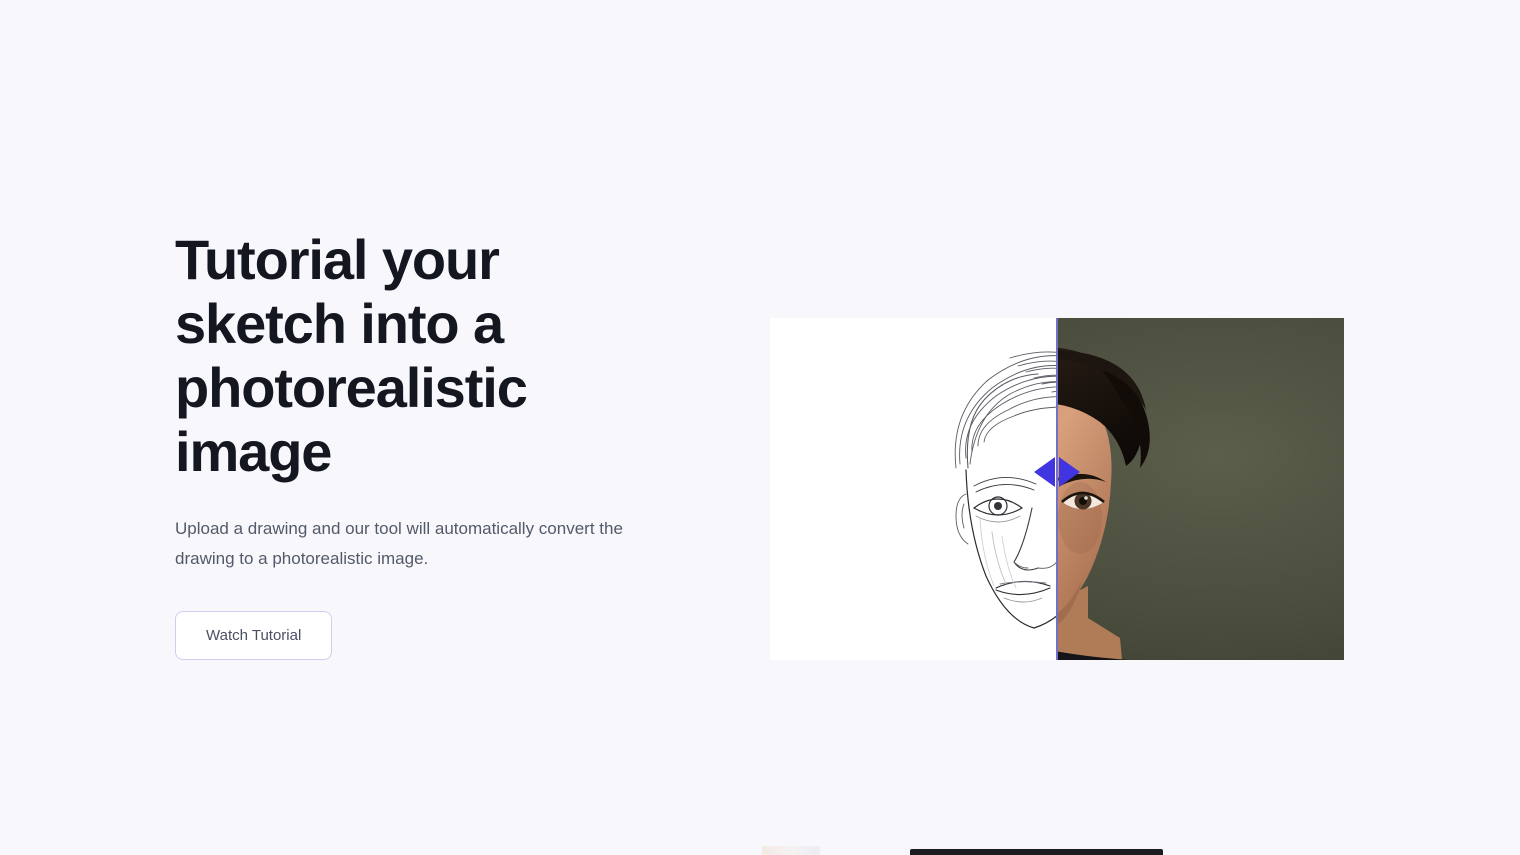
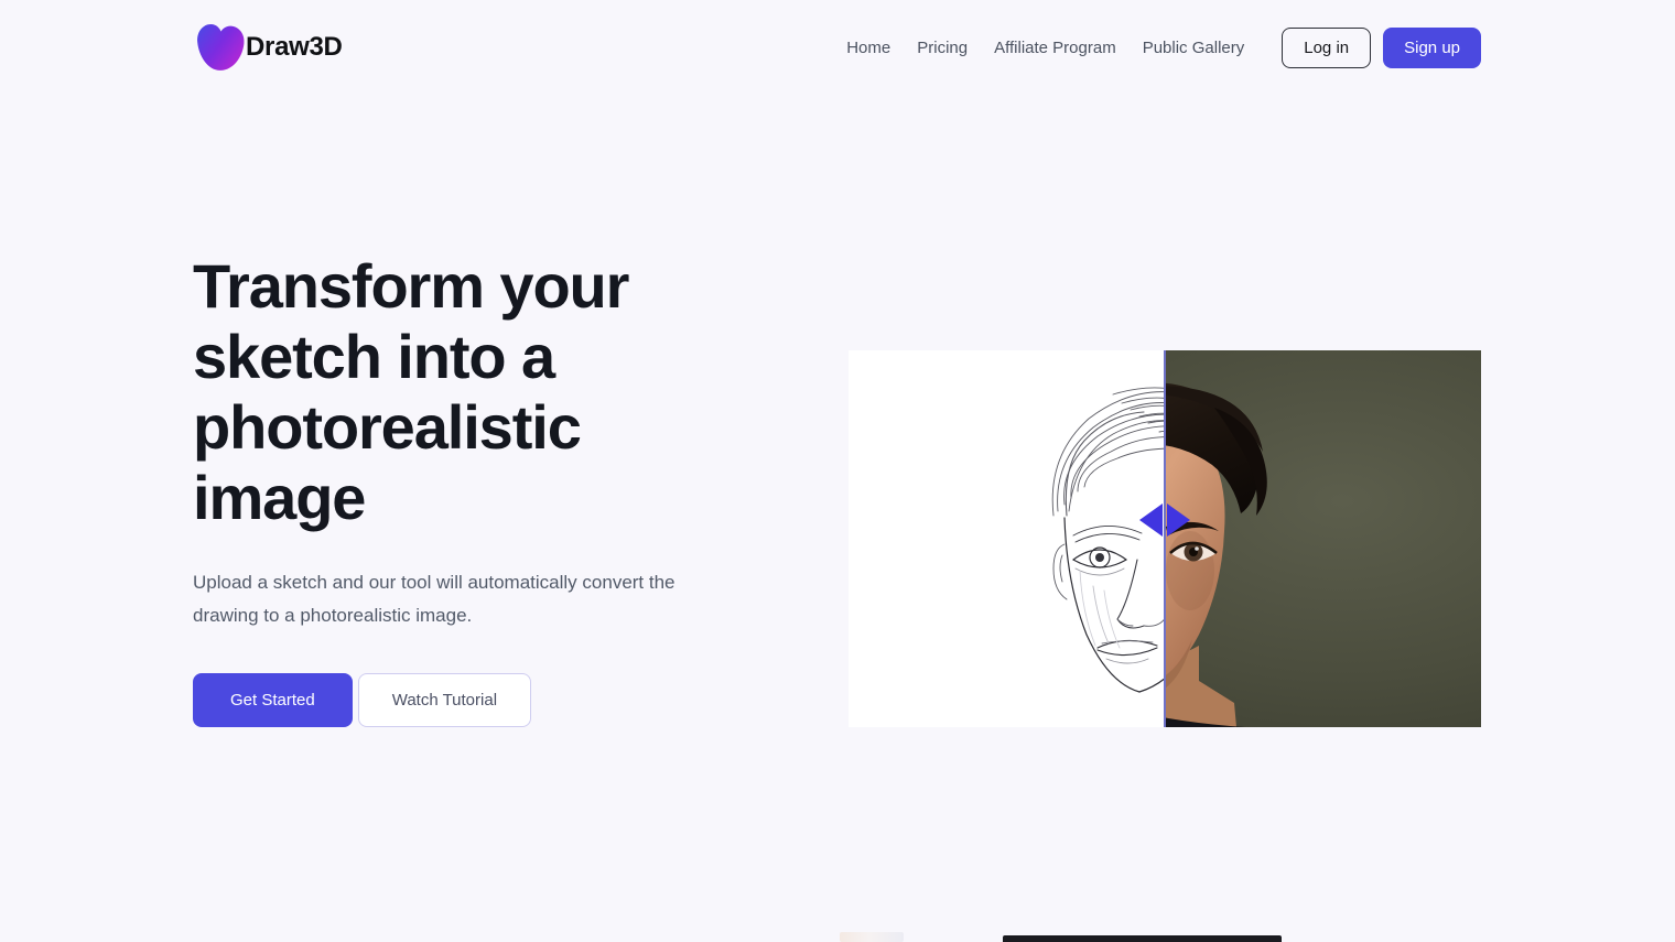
+ Draw3D
+ Home
+ Pricing
+ Affiliate Program
+ Public Gallery
+ Log in
+ Sign up
- Tutorial your sketch into a photorealistic image
+ Transform your sketch into a photorealistic image
- Upload a drawing and our tool will automatically convert the drawing to a photorealistic image.
+ Upload a sketch and our tool will automatically convert the drawing to a photorealistic image.
+ Get Started
  Watch Tutorial
